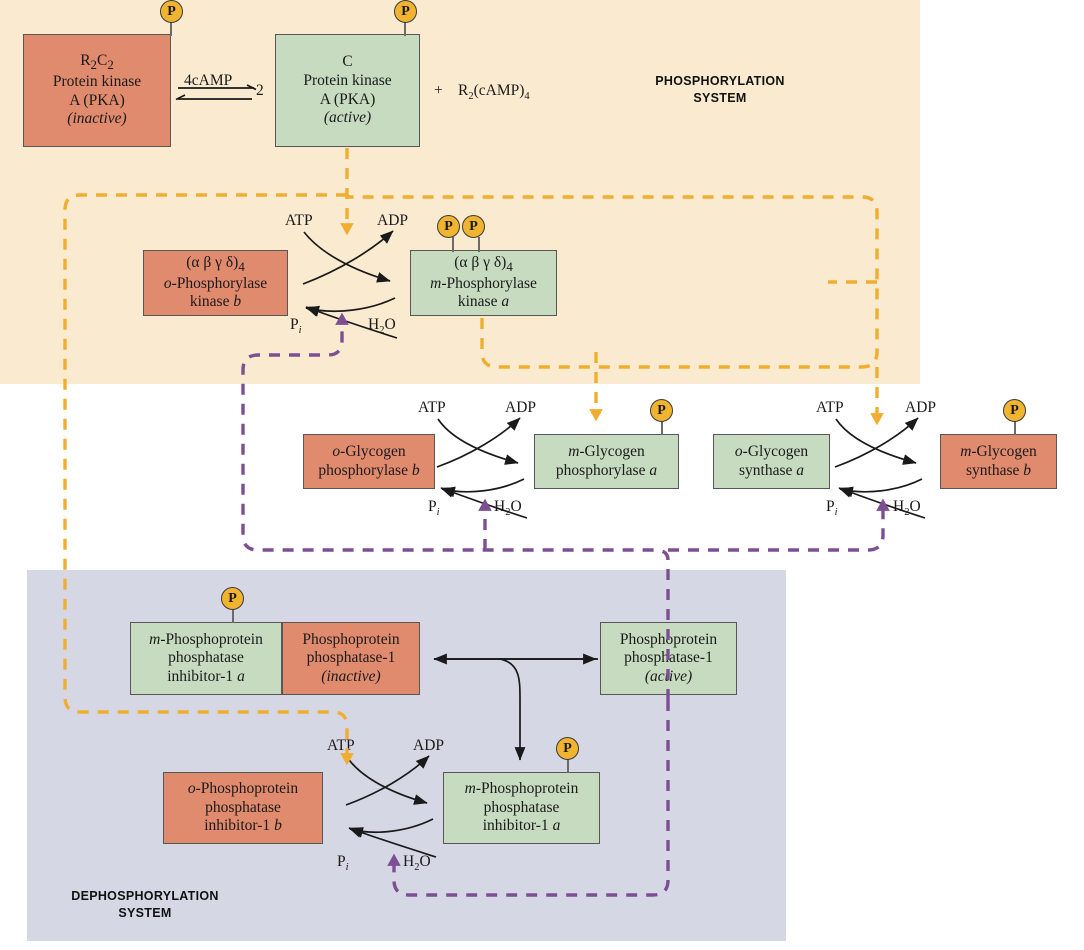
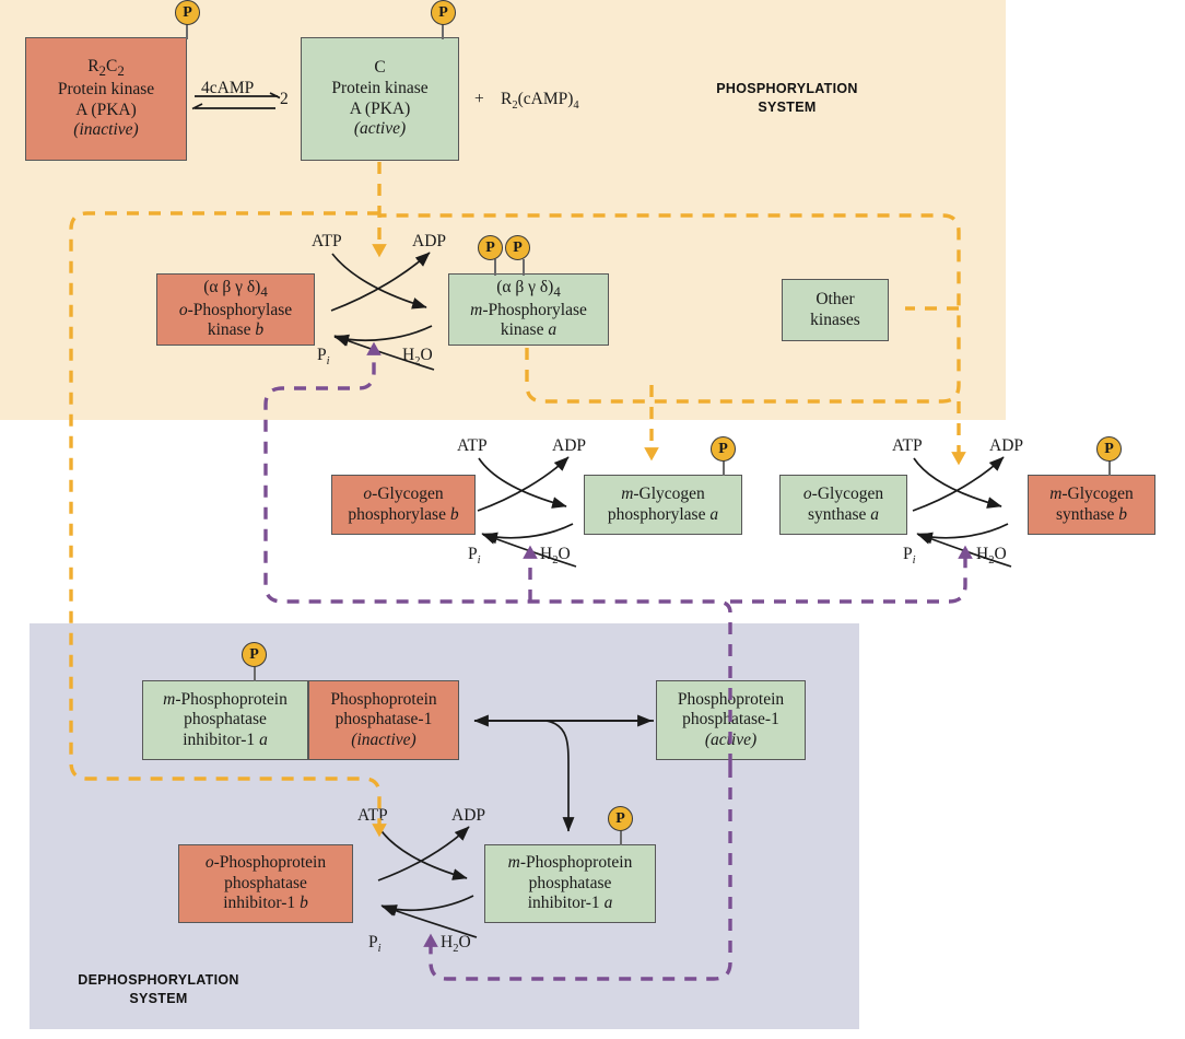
  PHOSPHORYLATION
  SYSTEM
  DEPHOSPHORYLATION
  SYSTEM
  R2C2
  Protein kinase
  A (PKA)
  (inactive)
  P
  C
  Protein kinase
  A (PKA)
  (active)
  P
  4cAMP
  2
  +
  R2(cAMP)4
  (α β γ δ)4
  o-Phosphorylase
  kinase b
  (α β γ δ)4
  m-Phosphorylase
  kinase a
  P
  P
  ATP
  ADP
  Pi
  H2O
+ Other
+ kinases
  o-Glycogen
  phosphorylase b
  m-Glycogen
  phosphorylase a
  P
  ATP
  ADP
  Pi
  o-Glycogen
  synthase a
  m-Glycogen
  synthase b
  P
  ATP
  ADP
  Pi
  m-Phosphoprotein
  phosphatase
  inhibitor-1 a
  P
  Phosphoprotein
  phosphatase-1
  (inactive)
  Phosphprotein
  phosphatase-1
  (acive)
  o-Phosphoprotein
  phosphatase
  inhibitor-1 b
  m-Phosphoprotein
  phosphatase
  inhibitor-1 a
  P
  ATP
  ADP
  Pi
  H2O
